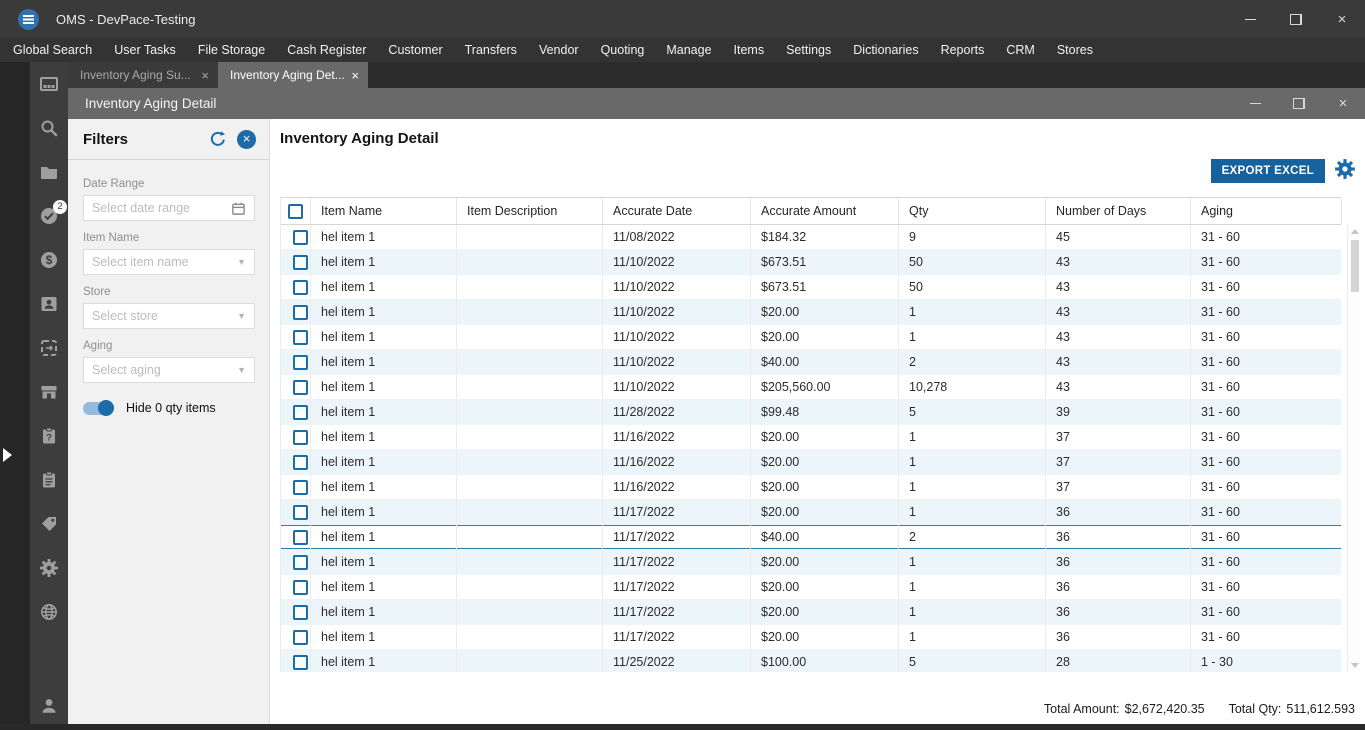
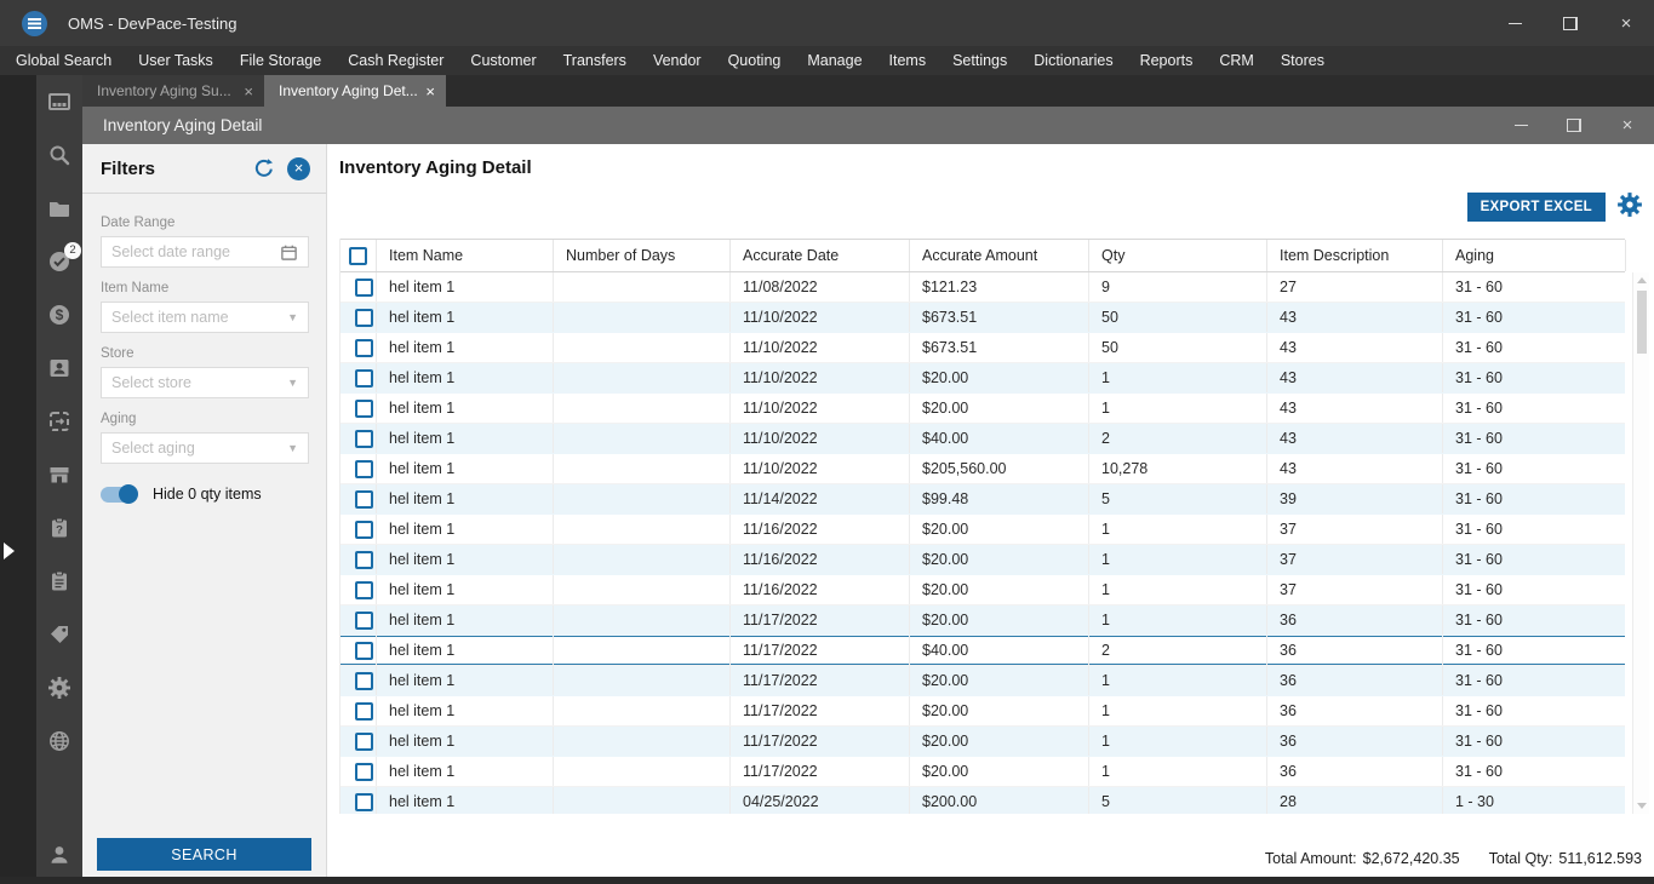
  OMS - DevPace-Testing
  ×
  Global Search
  User Tasks
  File Storage
  Cash Register
  Customer
  Transfers
  Vendor
  Quoting
  Manage
  Items
  Settings
  Dictionaries
  Reports
  CRM
  Stores
  2
  $
  ?
  Inventory Aging Su...
  ×
  Inventory Aging Det...
  ×
  Inventory Aging Detail
  ×
  Filters
  ×
  Date Range
  Select date range
  Item Name
  Select item name
  ▼
  Store
  Select store
  ▼
  Aging
  Select aging
  ▼
  Hide 0 qty items
+ SEARCH
  Inventory Aging Detail
  EXPORT EXCEL
  Item Name
- Item Description
+ Number of Days
  Accurate Date
  Accurate Amount
  Qty
- Number of Days
+ Item Description
  Aging
  hel item 1
  11/08/2022
- $184.32
+ $121.23
  9
- 45
+ 27
  31 - 60
  hel item 1
  11/10/2022
  $673.51
  50
  43
  31 - 60
  hel item 1
  11/10/2022
  $673.51
  50
  43
  31 - 60
  hel item 1
  11/10/2022
  $20.00
  1
  43
  31 - 60
  hel item 1
  11/10/2022
  $20.00
  1
  43
  31 - 60
  hel item 1
  11/10/2022
  $40.00
  2
  43
  31 - 60
  hel item 1
  11/10/2022
  $205,560.00
  10,278
  43
  31 - 60
  hel item 1
- 11/28/2022
+ 11/14/2022
  $99.48
  5
  39
  31 - 60
  hel item 1
  11/16/2022
  $20.00
  1
  37
  31 - 60
  hel item 1
  11/16/2022
  $20.00
  1
  37
  31 - 60
  hel item 1
  11/16/2022
  $20.00
  1
  37
  31 - 60
  hel item 1
  11/17/2022
  $20.00
  1
  36
  31 - 60
  hel item 1
  11/17/2022
  $40.00
  2
  36
  31 - 60
  hel item 1
  11/17/2022
  $20.00
  1
  36
  31 - 60
  hel item 1
  11/17/2022
  $20.00
  1
  36
  31 - 60
  hel item 1
  11/17/2022
  $20.00
  1
  36
  31 - 60
  hel item 1
  11/17/2022
  $20.00
  1
  36
  31 - 60
  hel item 1
- 11/25/2022
+ 04/25/2022
- $100.00
+ $200.00
  5
  28
  1 - 30
  Total Amount:
  $2,672,420.35
  Total Qty:
  511,612.593
